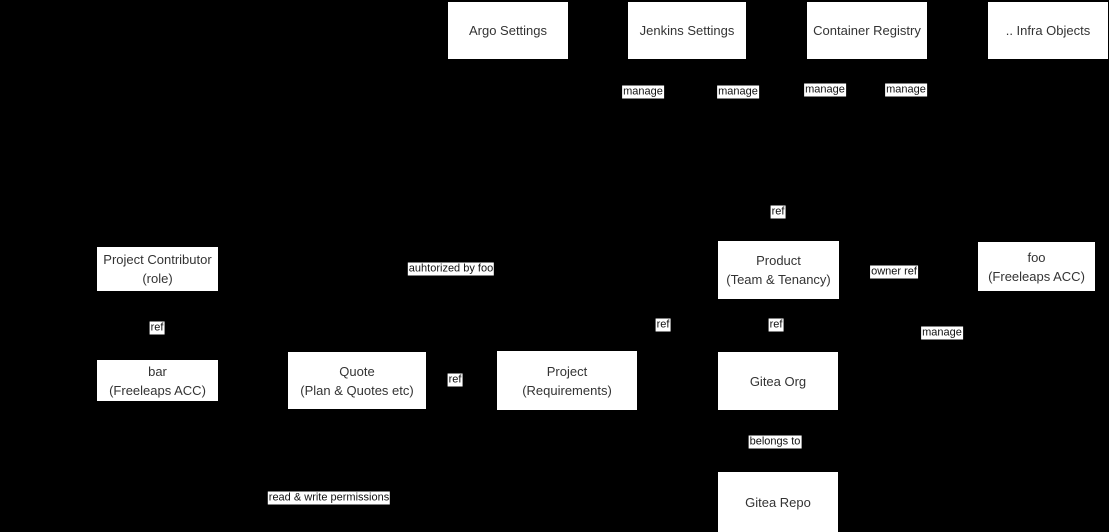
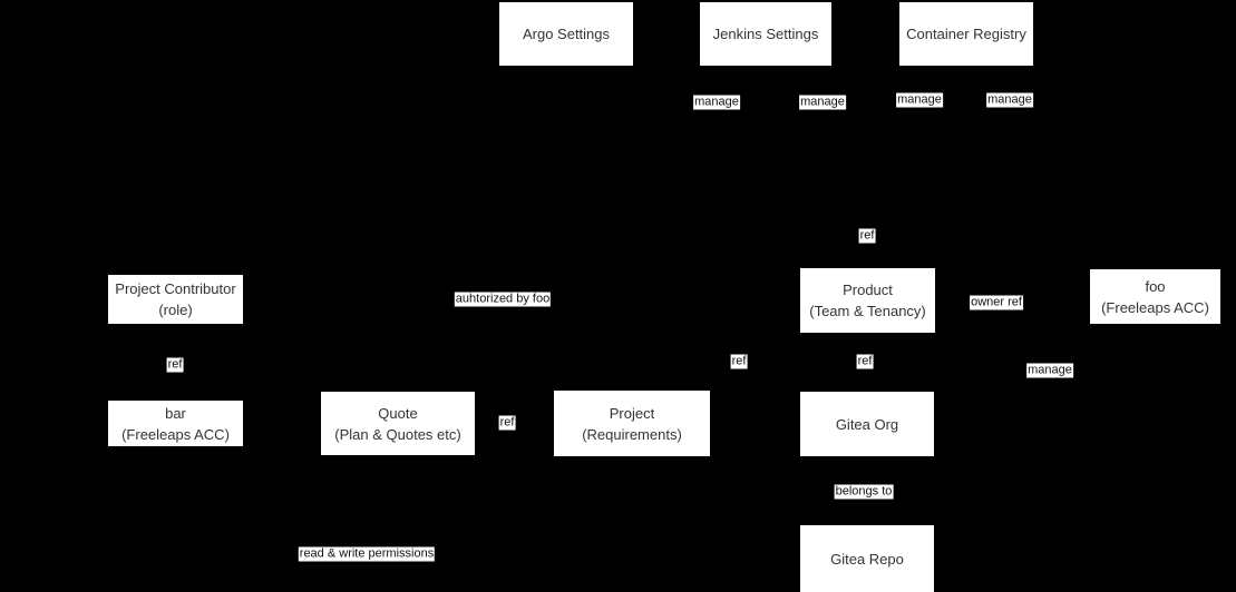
  Argo Settings
  Jenkins Settings
  Container Registry
- .. Infra Objects
  Product
  (Team & Tenancy)
  foo
  (Freeleaps ACC)
  Project Contributor
  (role)
  bar
  (Freeleaps ACC)
  Quote
  (Plan & Quotes etc)
  Project
  (Requirements)
  Gitea Org
  Gitea Repo
  manage
  manage
  manage
  manage
  ref
  auhtorized by foo
  owner ref
  ref
  ref
  ref
  manage
  ref
  belongs to
  read & write permissions
